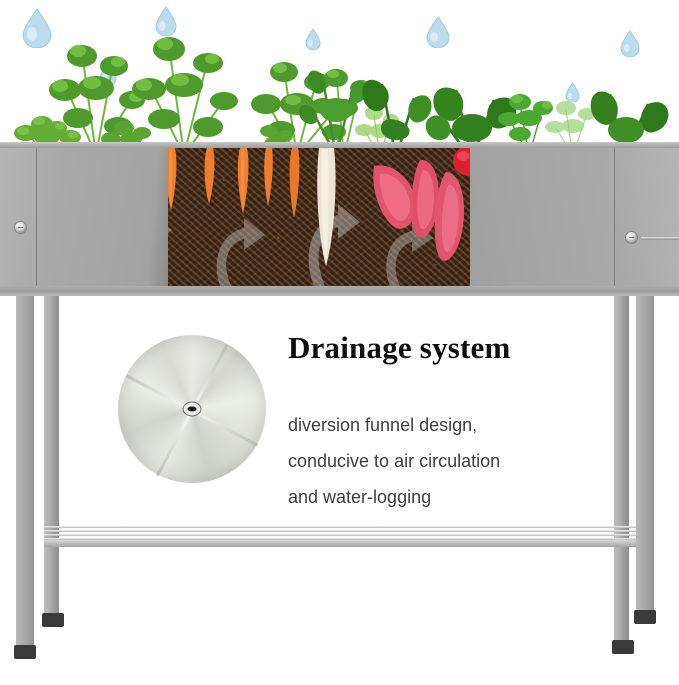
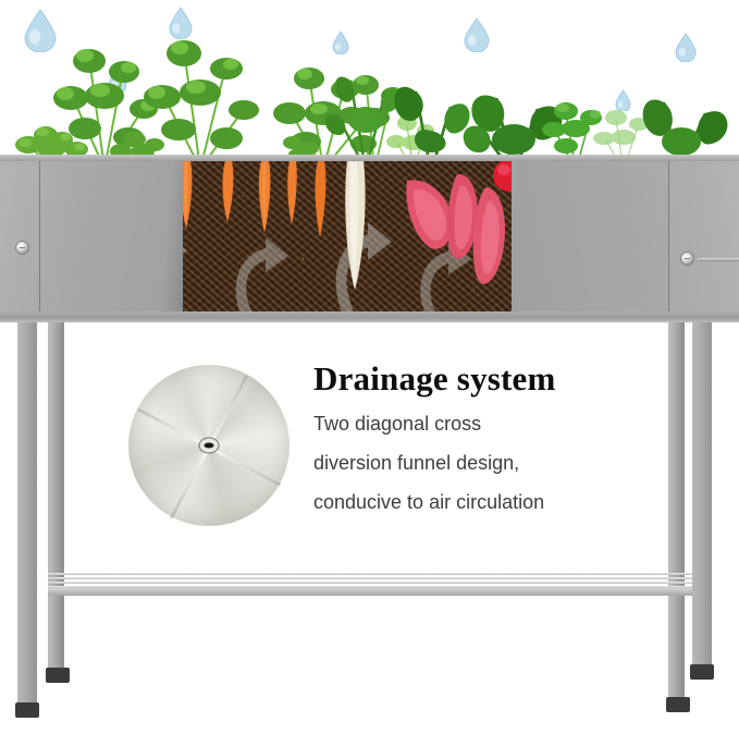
  Drainage system
+ Two diagonal cross
  diversion funnel design,
  conducive to air circulation
- and water-logging
